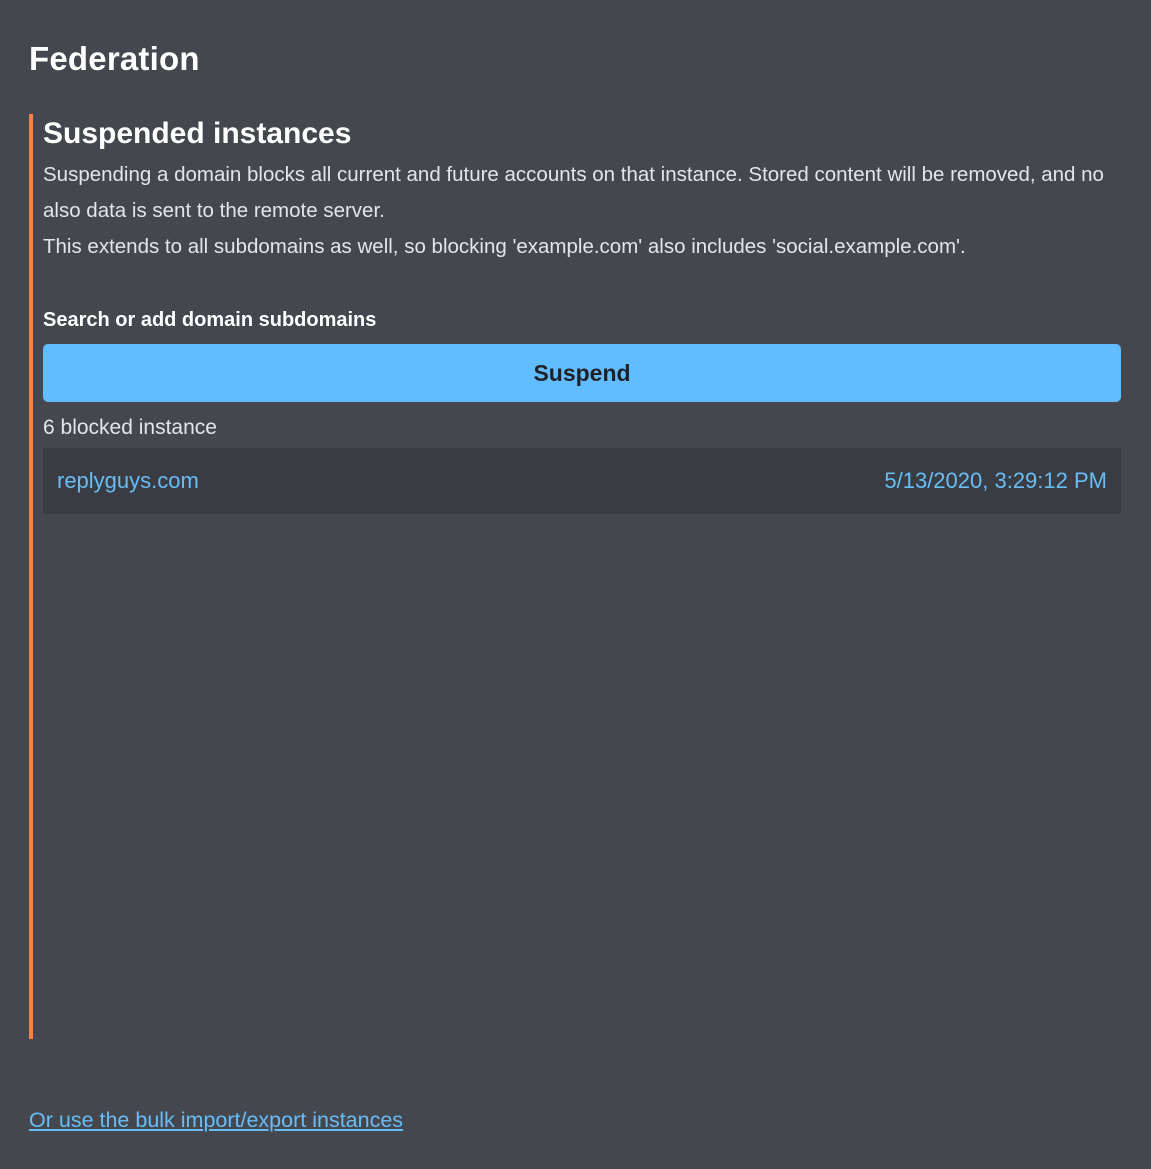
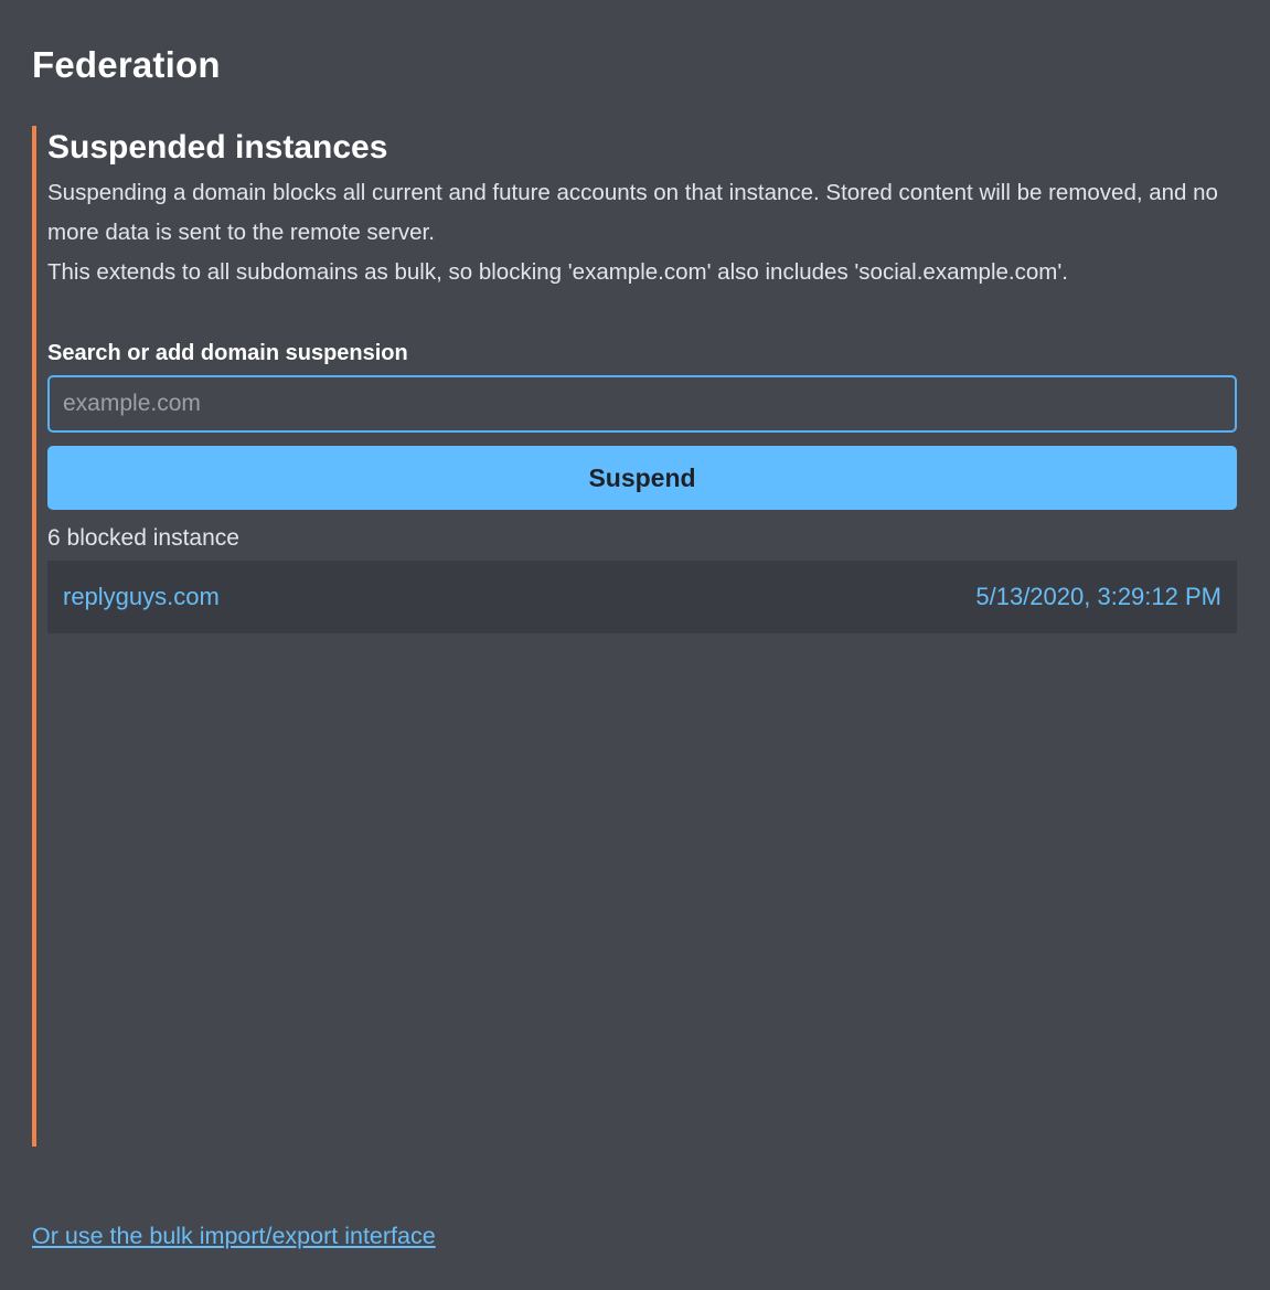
  Federation
  Suspended instances
- Suspending a domain blocks all current and future accounts on that instance. Stored content will be removed, and no also data is sent to the remote server.
+ Suspending a domain blocks all current and future accounts on that instance. Stored content will be removed, and no more data is sent to the remote server.
- This extends to all subdomains as well, so blocking 'example.com' also includes 'social.example.com'.
+ This extends to all subdomains as bulk, so blocking 'example.com' also includes 'social.example.com'.
- Search or add domain subdomains
+ Search or add domain suspension
+ example.com
  Suspend
  6 blocked instance
  replyguys.com
  5/13/2020, 3:29:12 PM
- Or use the bulk import/export instances
+ Or use the bulk import/export interface
